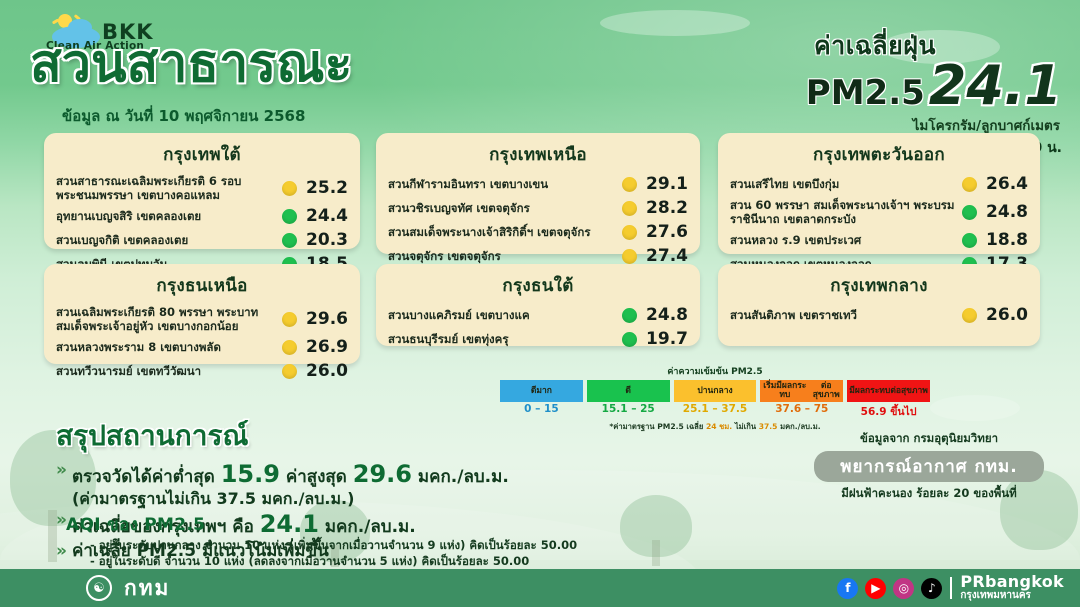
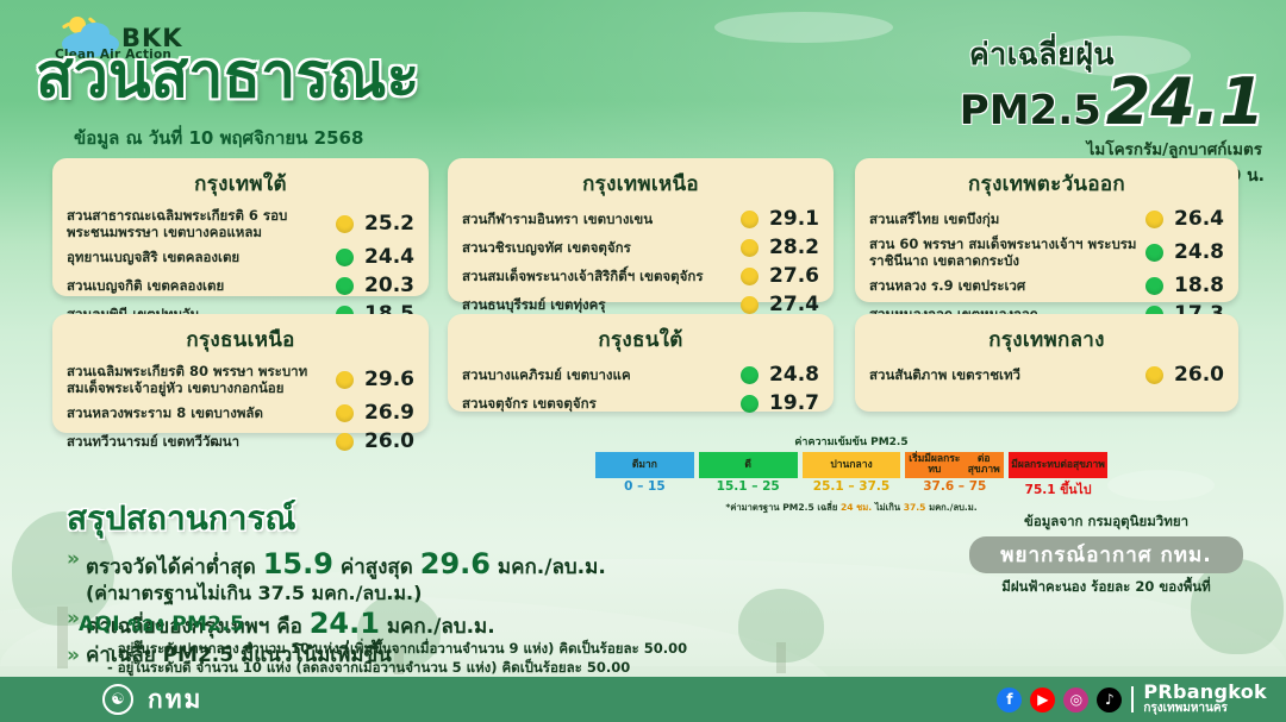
  BKK
  Clean Air Action
  สวนสาธารณะ
  ข้อมูล ณ วันที่ 10 พฤศจิกายน 2568
  ค่าเฉลี่ยฝุ่น
  PM2.5
  24.1
  ไมโครกรัม/ลูกบาศก์เมตร
  กรุงเทพใต้
  สวนสาธารณะเฉลิมพระเกียรติ 6 รอบ พระชนมพรรษา เขตบางคอแหลม
  25.2
  อุทยานเบญจสิริ เขตคลองเตย
  24.4
  สวนเบญจกิติ เขตคลองเตย
  20.3
  กรุงเทพเหนือ
  สวนกีฬารามอินทรา เขตบางเขน
  29.1
  สวนวชิรเบญจทัศ เขตจตุจักร
  28.2
  สวนสมเด็จพระนางเจ้าสิริกิติ์ฯ เขตจตุจักร
  27.6
- สวนจตุจักร เขตจตุจักร
+ สวนธนบุรีรมย์ เขตทุ่งครุ
  27.4
  กรุงเทพตะวันออก
  สวนเสรีไทย เขตบึงกุ่ม
  26.4
  สวน 60 พรรษา สมเด็จพระนางเจ้าฯ พระบรมราชินีนาถ เขตลาดกระบัง
  24.8
  สวนหลวง ร.9 เขตประเวศ
  18.8
  กรุงธนเหนือ
  สวนเฉลิมพระเกียรติ 80 พรรษา พระบาทสมเด็จพระเจ้าอยู่หัว เขตบางกอกน้อย
  29.6
  สวนหลวงพระราม 8 เขตบางพลัด
  26.9
  สวนทวีวนารมย์ เขตทวีวัฒนา
  26.0
  กรุงธนใต้
  สวนบางแคภิรมย์ เขตบางแค
  24.8
- สวนธนบุรีรมย์ เขตทุ่งครุ
+ สวนจตุจักร เขตจตุจักร
  19.7
  กรุงเทพกลาง
  สวนสันติภาพ เขตราชเทวี
  26.0
  ค่าความเข้มข้น PM2.5
  ดีมาก
  ดี
  ปานกลาง
  เริ่มมีผลกระทบ
  ต่อสุขภาพ
  มีผลกระทบ
  ต่อสุขภาพ
  0 – 15
  15.1 – 25
  25.1 – 37.5
  37.6 – 75
- 56.9 ขึ้นไป
+ 75.1 ขึ้นไป
  *ค่ามาตรฐาน PM2.5 เฉลี่ย 24 ชม. ไม่เกิน 37.5 มคก./ลบ.ม.
  สรุปสถานการณ์
  »
  ตรวจวัดได้ค่าต่ำสุด 15.9 ค่าสูงสุด 29.6 มคก./ลบ.ม.
  (ค่ามาตรฐานไม่เกิน 37.5 มคก./ลบ.ม.)
  »
  ค่าเฉลี่ยของกรุงเทพฯ คือ 24.1 มคก./ลบ.ม.
  »
  ค่าเฉลี่ย PM2.5 มีแนวโน้มเพิ่มขึ้น
  AQI ของ PM2.5
  - อยู่ในระดับปานกลาง จำนวน 10 แห่ง (เพิ่มขึ้นจากเมื่อวานจำนวน 9 แห่ง) คิดเป็นร้อยละ 50.00
  - อยู่ในระดับดี จำนวน 10 แห่ง (ลดลงจากเมื่อวานจำนวน 5 แห่ง) คิดเป็นร้อยละ 50.00
  ข้อมูลจาก กรมอุตุนิยมวิทยา
  พยากรณ์อากาศ กทม.
  มีฝนฟ้าคะนอง ร้อยละ 20 ของพื้นที่
  ☯
  กทม
  f
  ▶
  ◎
  ♪
  PRbangkok
  กรุงเทพมหานคร
